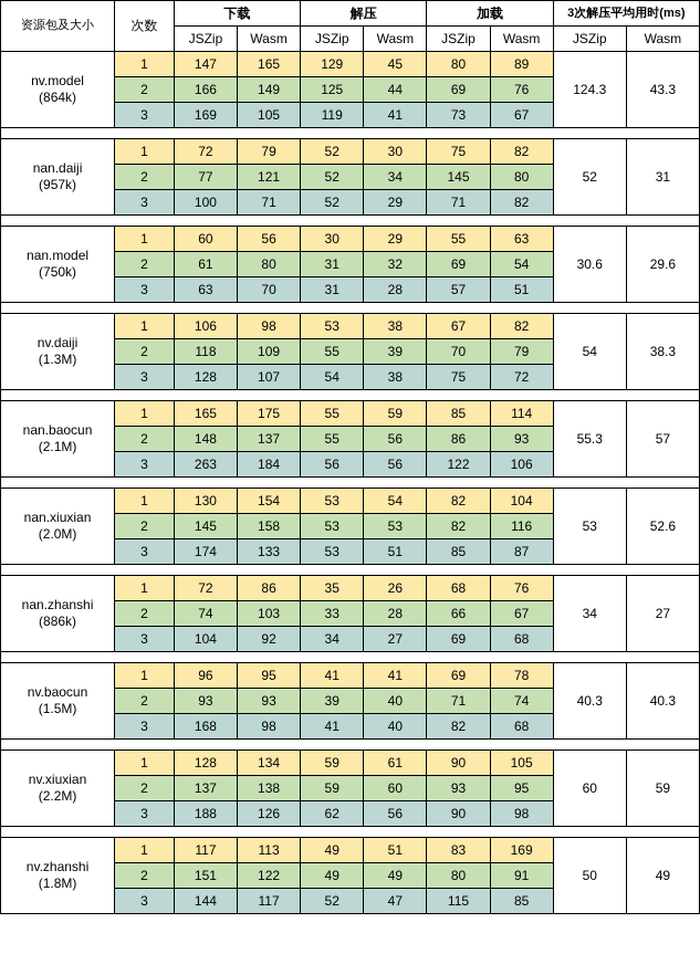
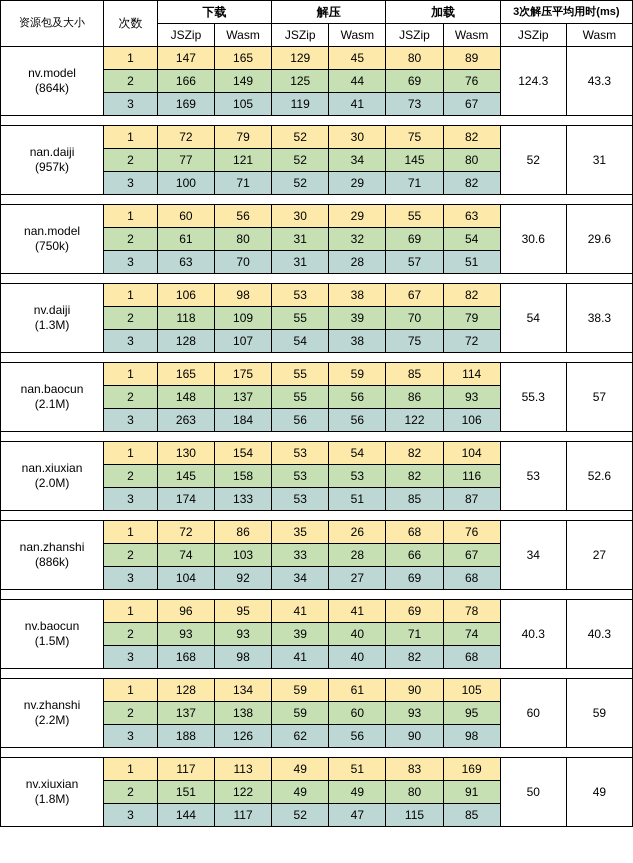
  资源包及大小	次数	下载	解压	加载	3次解压平均用时(ms)
  JSZip	Wasm	JSZip	Wasm	JSZip	Wasm	JSZip	Wasm
  nv.model(864k)	1	147	165	129	45	80	89	124.3	43.3
  2	166	149	125	44	69	76
  3	169	105	119	41	73	67
  nan.daiji(957k)	1	72	79	52	30	75	82	52	31
  2	77	121	52	34	145	80
  3	100	71	52	29	71	82
  nan.model(750k)	1	60	56	30	29	55	63	30.6	29.6
  2	61	80	31	32	69	54
  3	63	70	31	28	57	51
  nv.daiji(1.3M)	1	106	98	53	38	67	82	54	38.3
  2	118	109	55	39	70	79
  3	128	107	54	38	75	72
  nan.baocun(2.1M)	1	165	175	55	59	85	114	55.3	57
  2	148	137	55	56	86	93
  3	263	184	56	56	122	106
  nan.xiuxian(2.0M)	1	130	154	53	54	82	104	53	52.6
  2	145	158	53	53	82	116
  3	174	133	53	51	85	87
  nan.zhanshi(886k)	1	72	86	35	26	68	76	34	27
  2	74	103	33	28	66	67
  3	104	92	34	27	69	68
  nv.baocun(1.5M)	1	96	95	41	41	69	78	40.3	40.3
  2	93	93	39	40	71	74
  3	168	98	41	40	82	68
- nv.xiuxian(2.2M)	1	128	134	59	61	90	105	60	59
+ nv.zhanshi(2.2M)	1	128	134	59	61	90	105	60	59
  2	137	138	59	60	93	95
  3	188	126	62	56	90	98
- nv.zhanshi(1.8M)	1	117	113	49	51	83	169	50	49
+ nv.xiuxian(1.8M)	1	117	113	49	51	83	169	50	49
  2	151	122	49	49	80	91
  3	144	117	52	47	115	85
